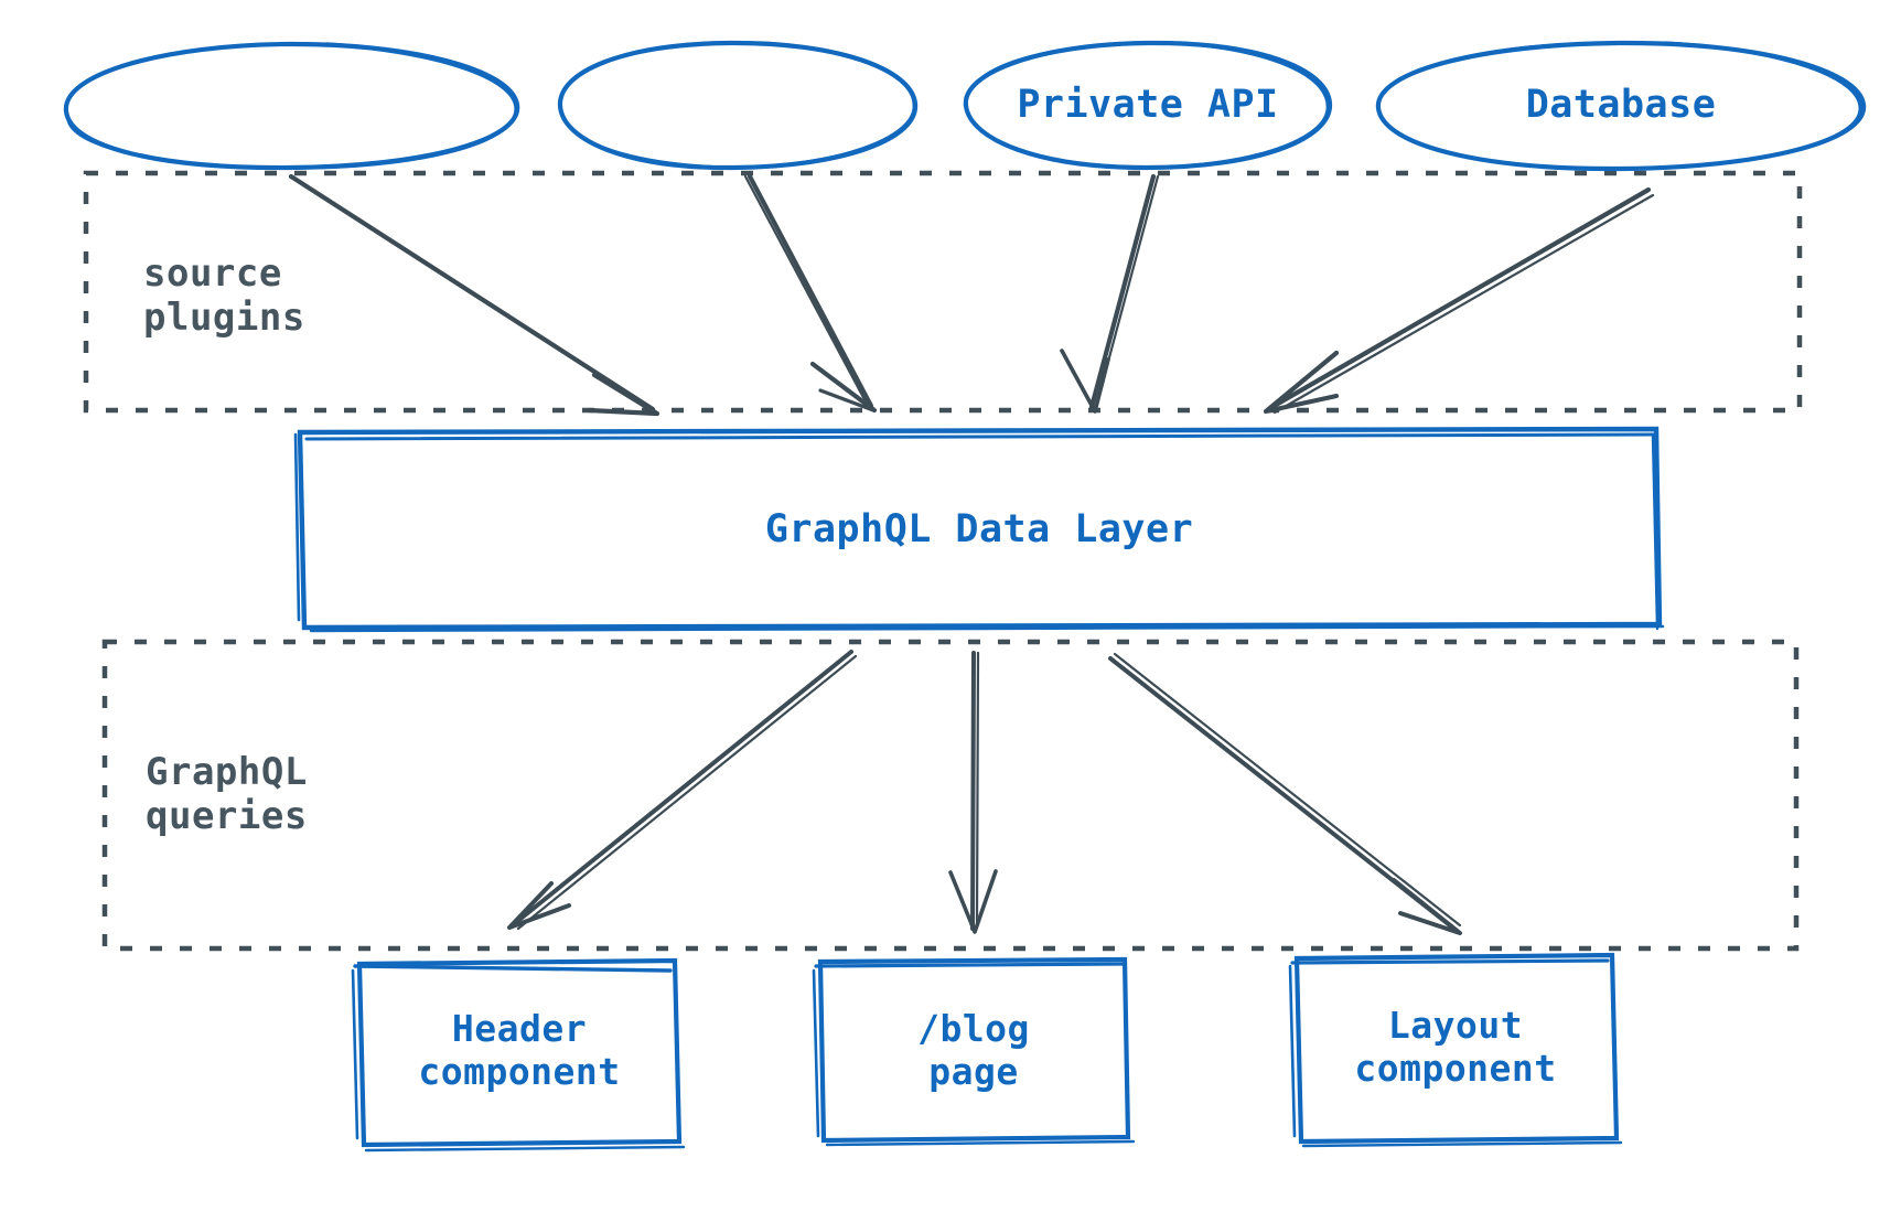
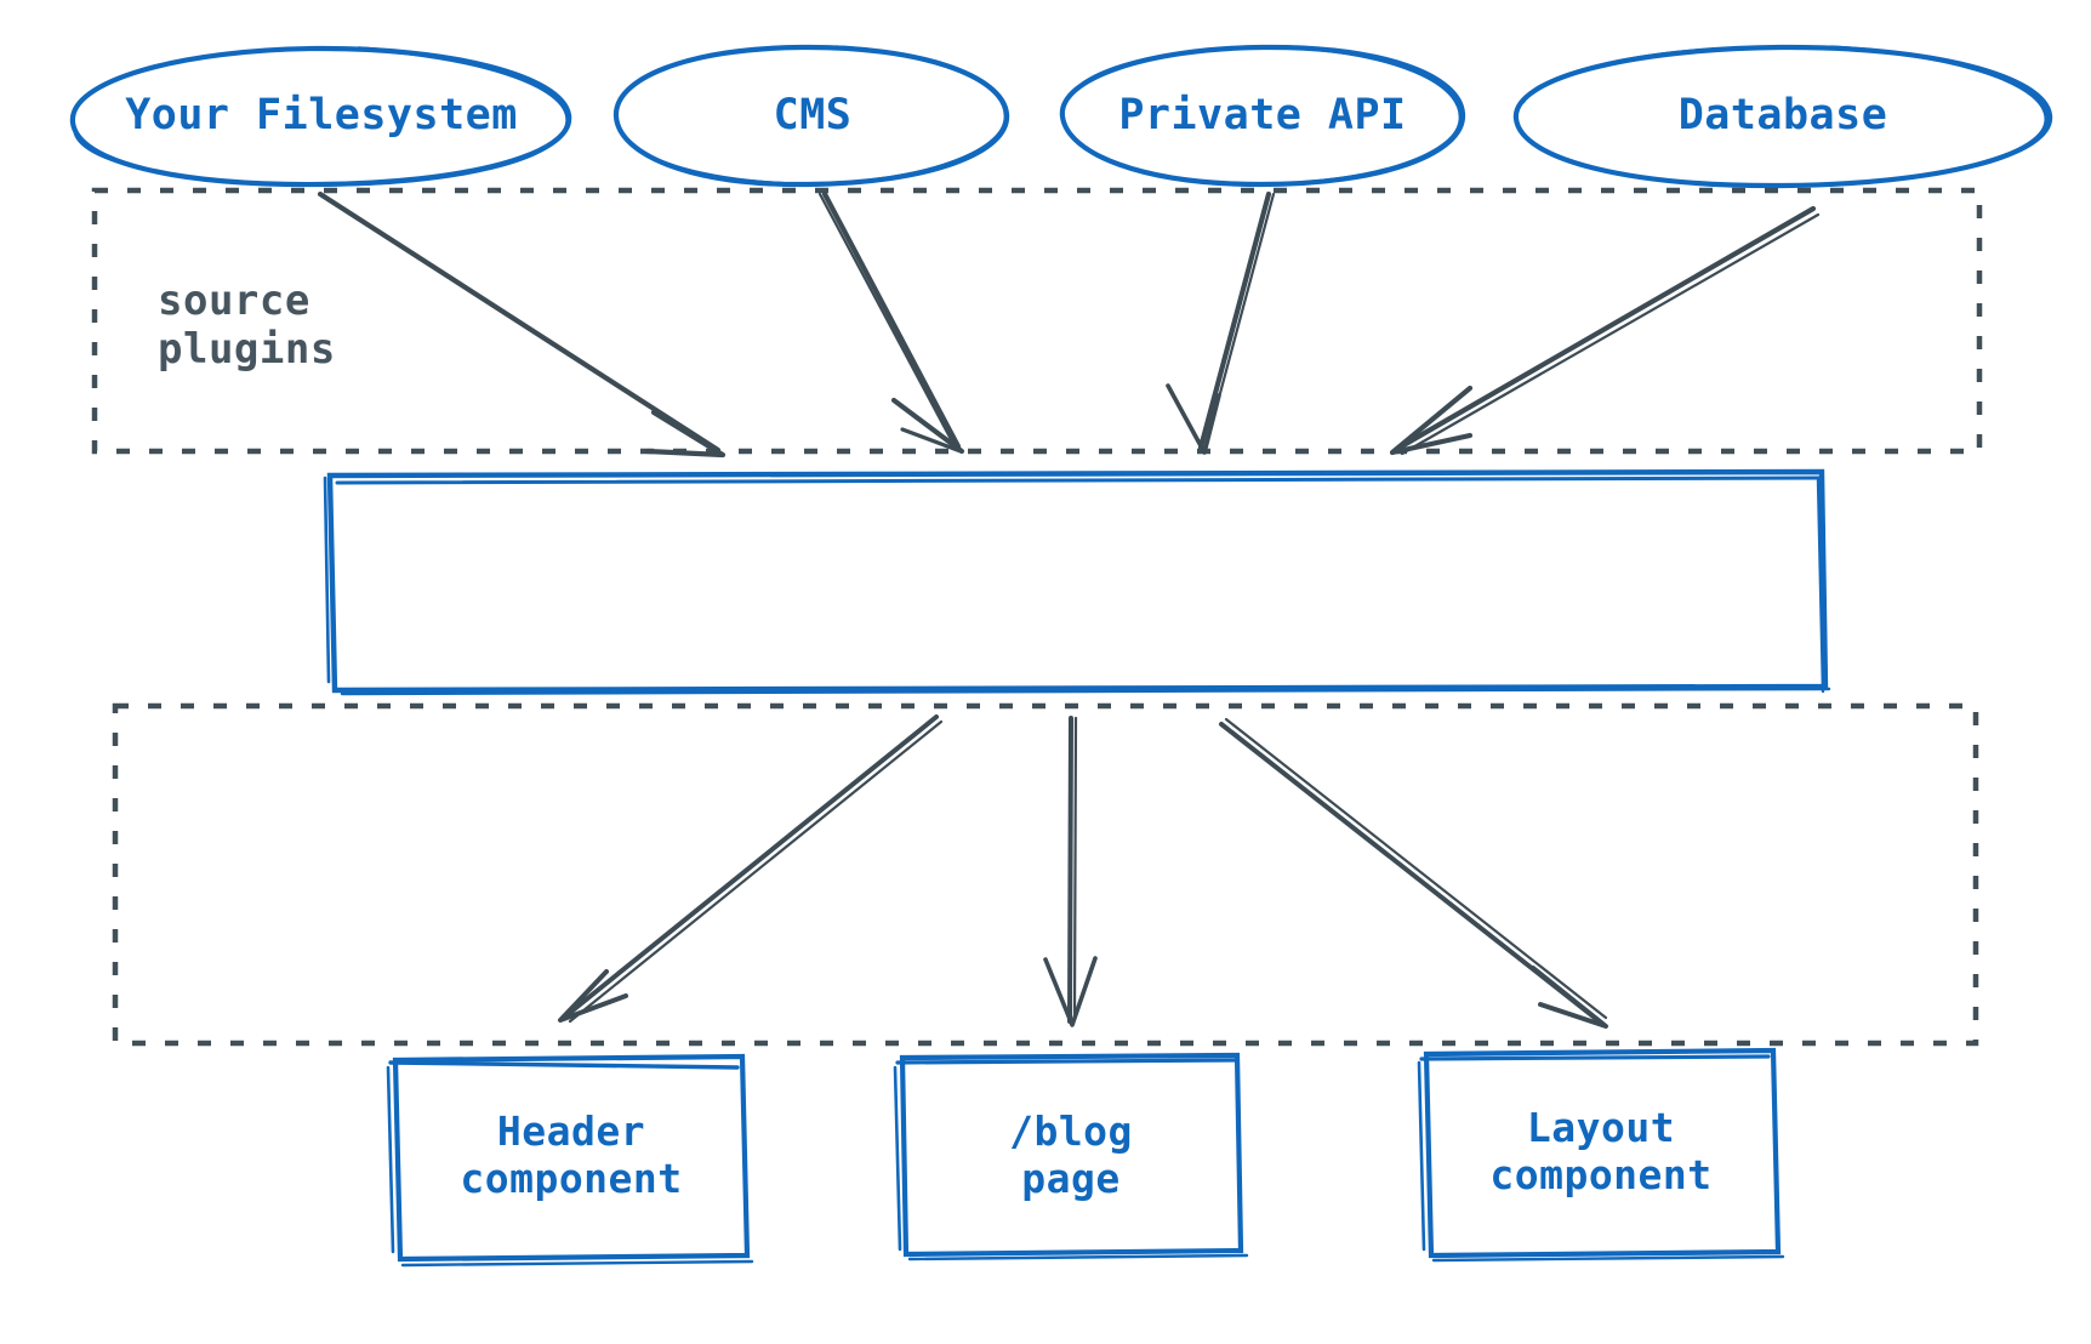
+ Your Filesystem
+ CMS
  Private API
  Database
  source
  plugins
- GraphQL Data Layer
- GraphQL
- queries
  Header
  component
  /blog
  page
  Layout
  component
